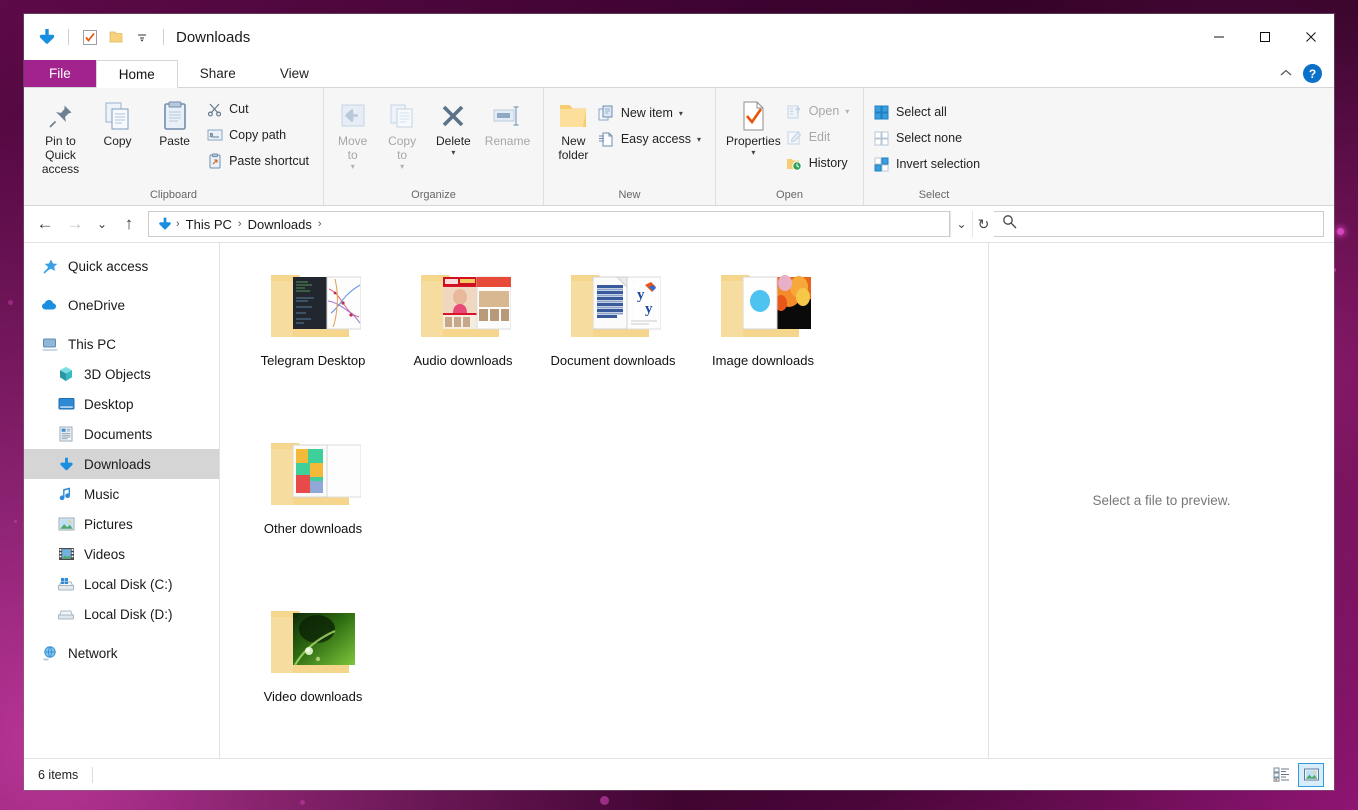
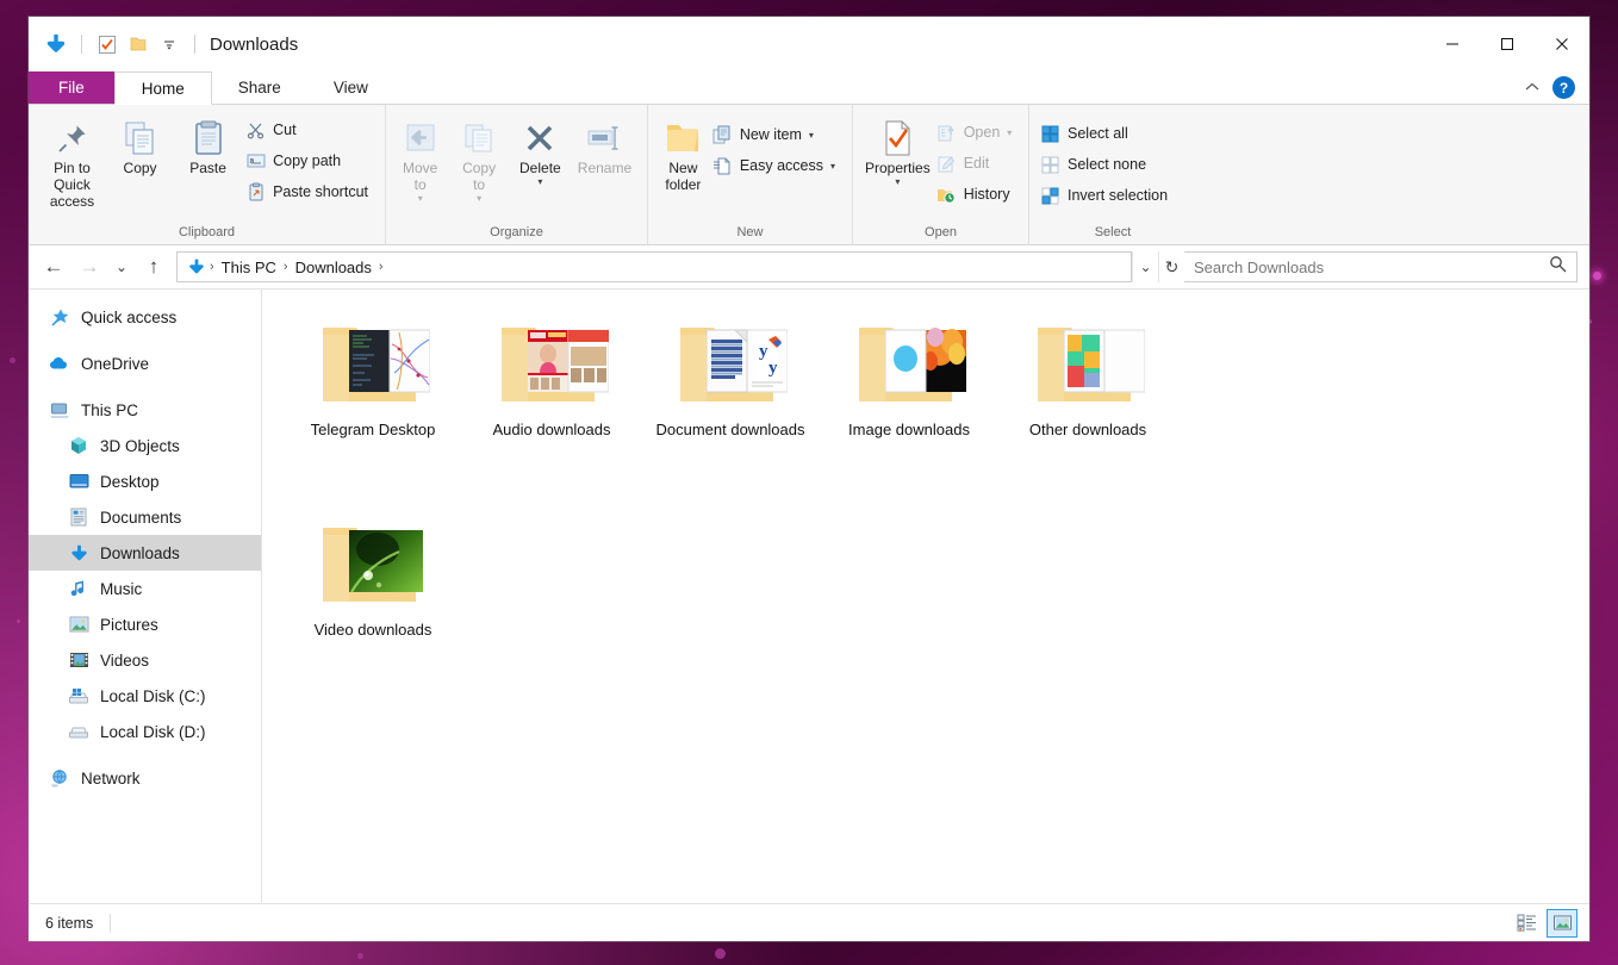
  Downloads
  File
  Home
  Share
  View
  ?
  Pin to Quick
  access
  Copy
  Paste
  Cut
  Copy path
  Paste shortcut
  Clipboard
  Move
  to
  ▾
  Copy
  to
  ▾
  Delete
  ▾
  Rename
  Organize
  New
  folder
  New item
  ▾
  Easy access
  ▾
  New
  Properties
  ▾
  Open
  ▾
  Edit
  History
  Open
  Select all
  Select none
  Invert selection
  Select
  ←
  →
  ⌄
  ↑
  ›
  This PC
  ›
  Downloads
  ›
  ⌄
  ↻
+ Search Downloads
  Quick access
  OneDrive
  This PC
  3D Objects
  Desktop
  Documents
  Downloads
  Music
  Pictures
  Videos
  Local Disk (C:)
  Local Disk (D:)
  Network
  Telegram Desktop
  Audio downloads
  y
  y
  Document downloads
  Image downloads
  Other downloads
  Video downloads
- Select a file to preview.
  6 items
